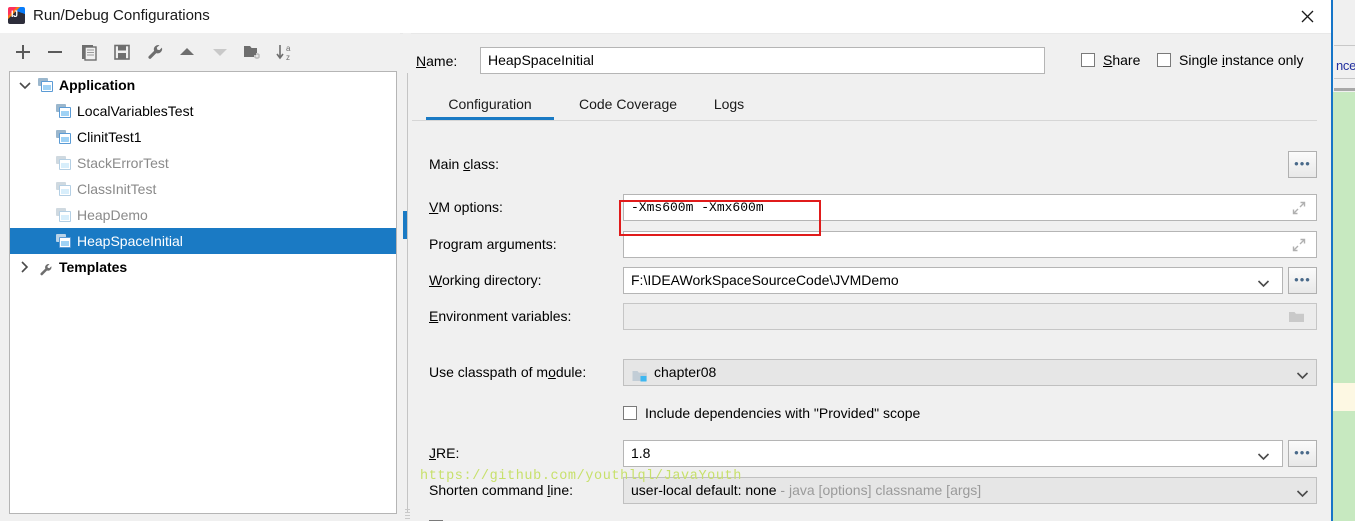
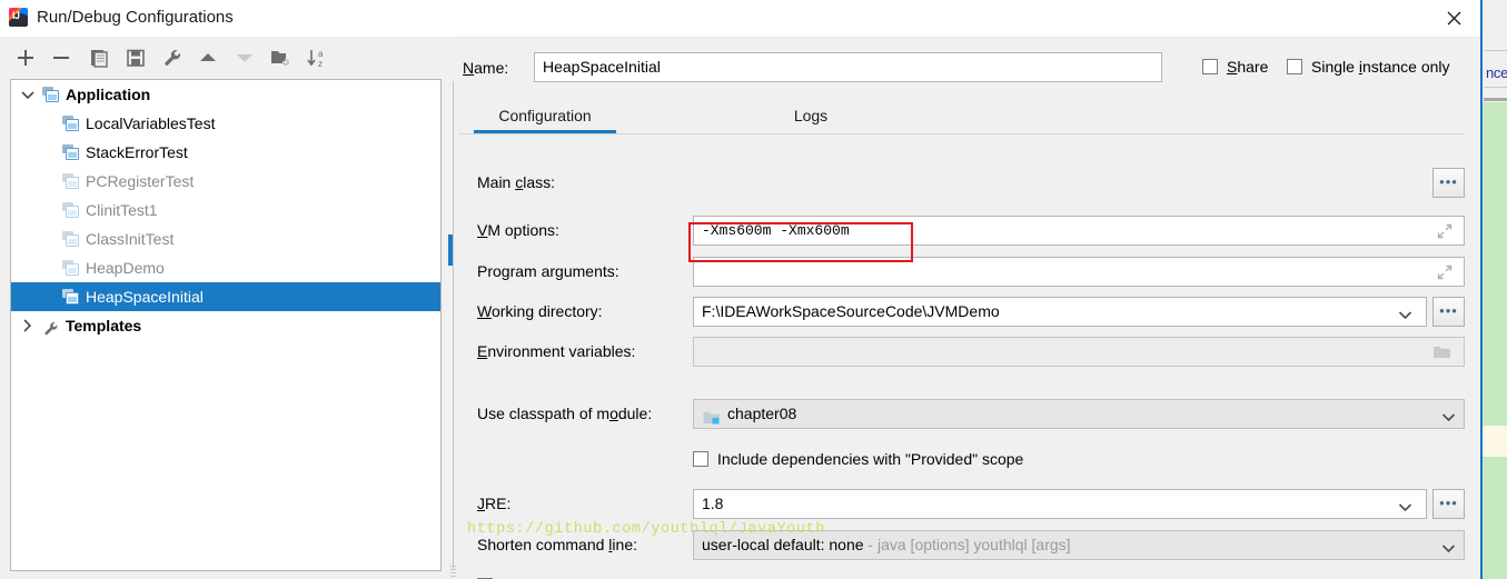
  nce
  IJ
  Run/Debug Configurations
  a
  z
  Application
  LocalVariablesTest
- ClinitTest1
+ StackErrorTest
+ PCRegisterTest
- StackErrorTest
+ ClinitTest1
  ClassInitTest
  HeapDemo
  HeapSpaceInitial
  Templates
  Name:
  HeapSpaceInitial
  Share
  Single instance only
  Configuration
- Code Coverage
  Logs
  Main class:
  •••
  VM options:
  -Xms600m -Xmx600m
  Program arguments:
  Working directory:
  F:\IDEAWorkSpaceSourceCode\JVMDemo
  •••
  Environment variables:
  Use classpath of module:
  chapter08
  Include dependencies with "Provided" scope
  JRE:
  1.8
  •••
  Shorten command line:
- user-local default: none - java [options] classname [args]
+ user-local default: none - java [options] youthlql [args]
  https://github.com/youthlql/JavaYouth
